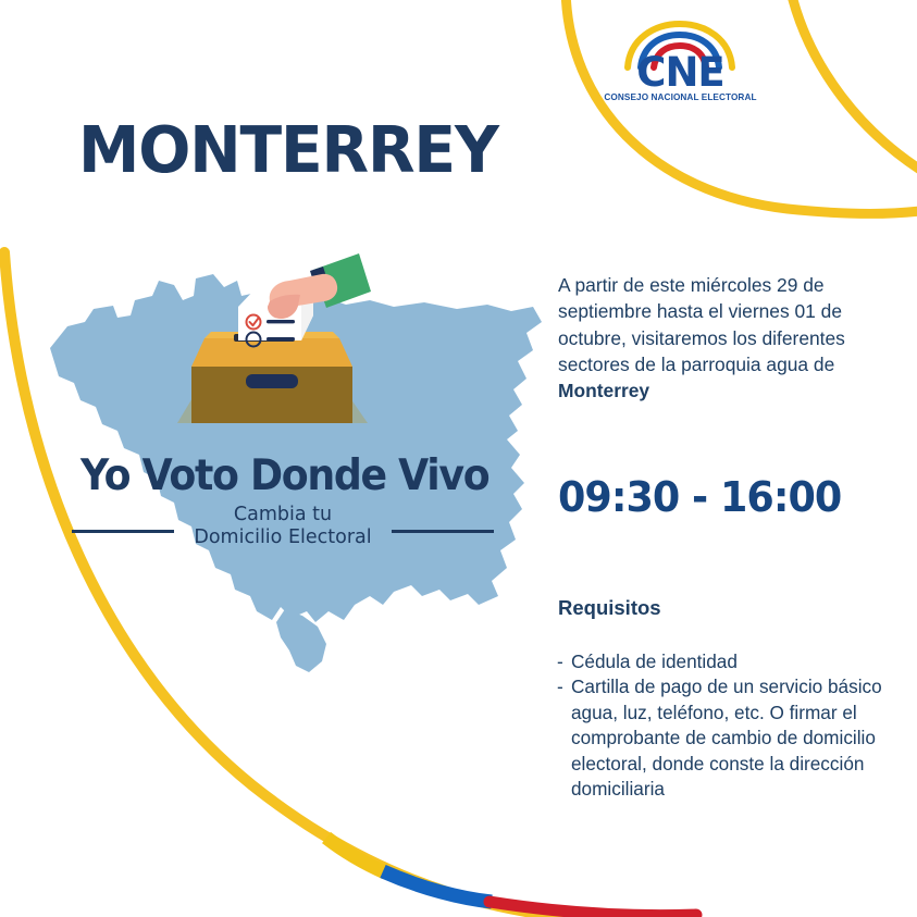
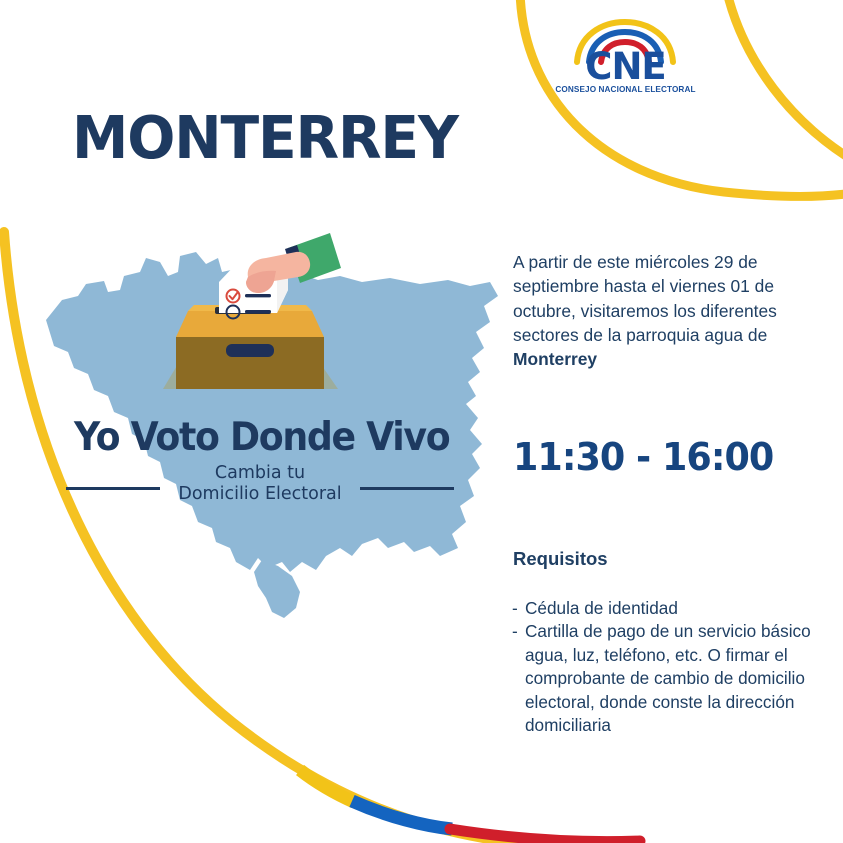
  CNE
  CONSEJO NACIONAL ELECTORAL
  MONTERREY
  Yo Voto Donde Vivo
  Cambia tu
  Domicilio Electoral
  A partir de este miércoles 29 de septiembre hasta el viernes 01 de octubre, visitaremos los diferentes sectores de la parroquia agua de
  Monterrey
- 09:30 - 16:00
+ 11:30 - 16:00
  Requisitos
  -
  Cédula de identidad
  -
  Cartilla de pago de un servicio básico agua, luz, teléfono, etc. O firmar el comprobante de cambio de domicilio electoral, donde conste la dirección domiciliaria
